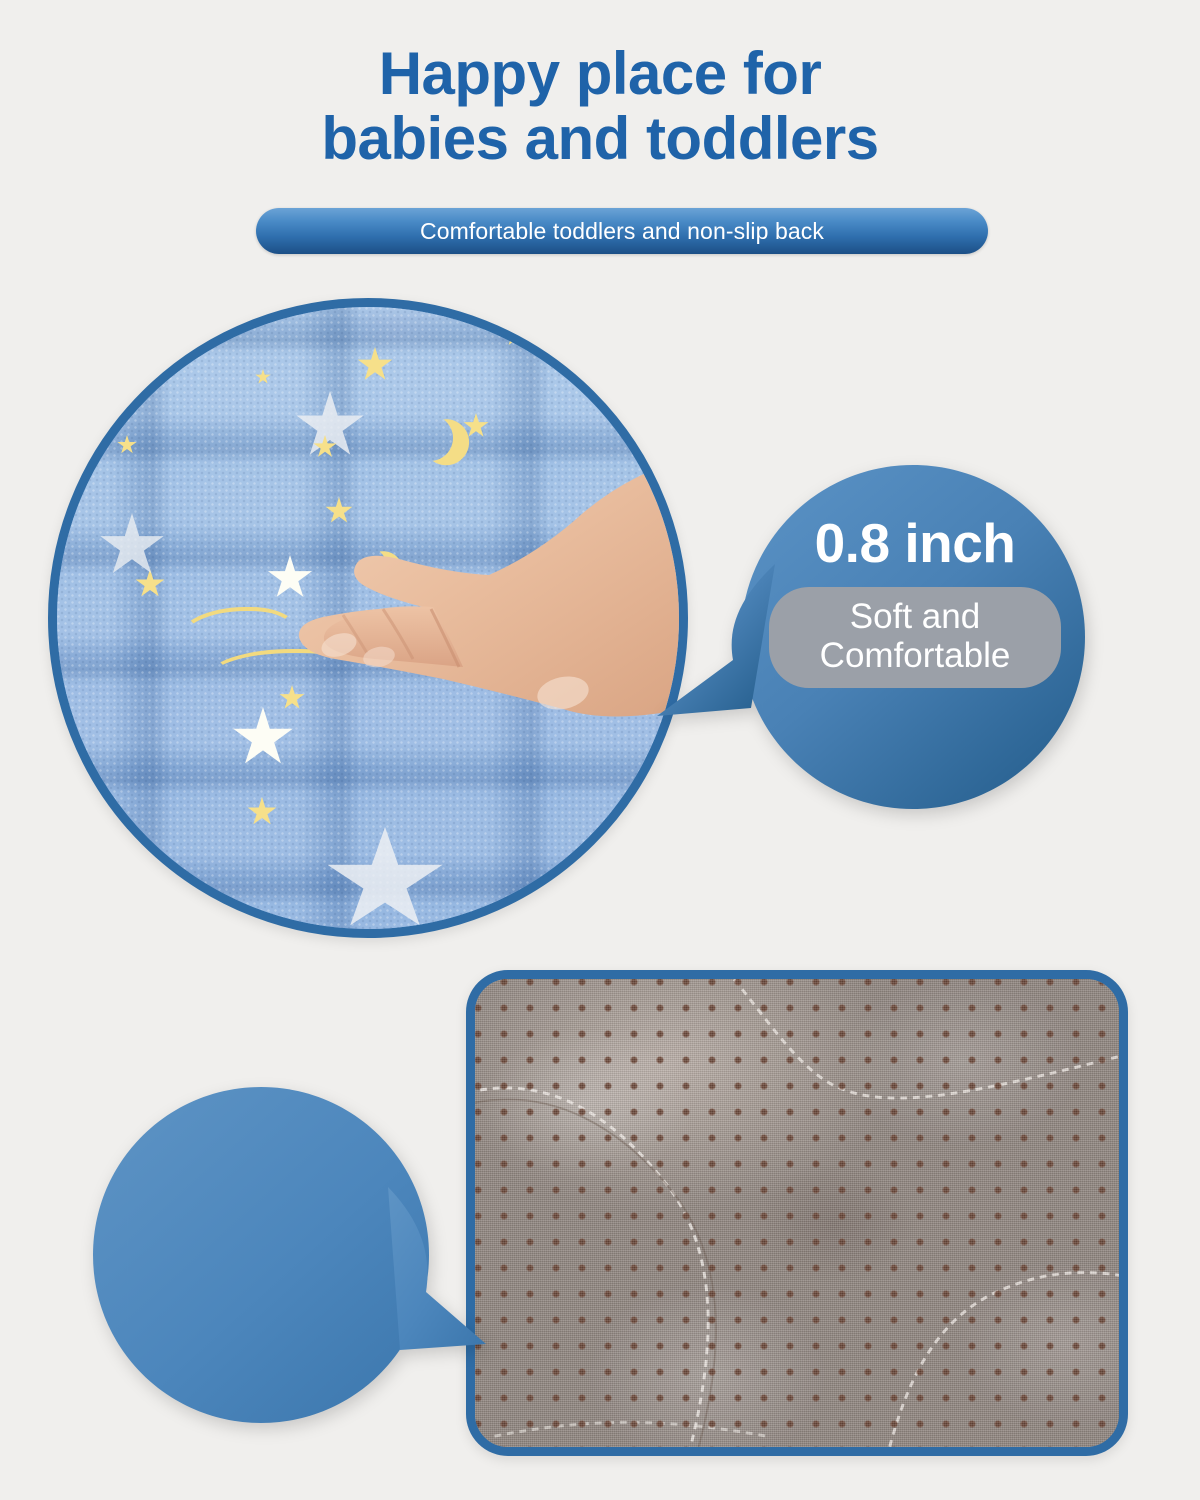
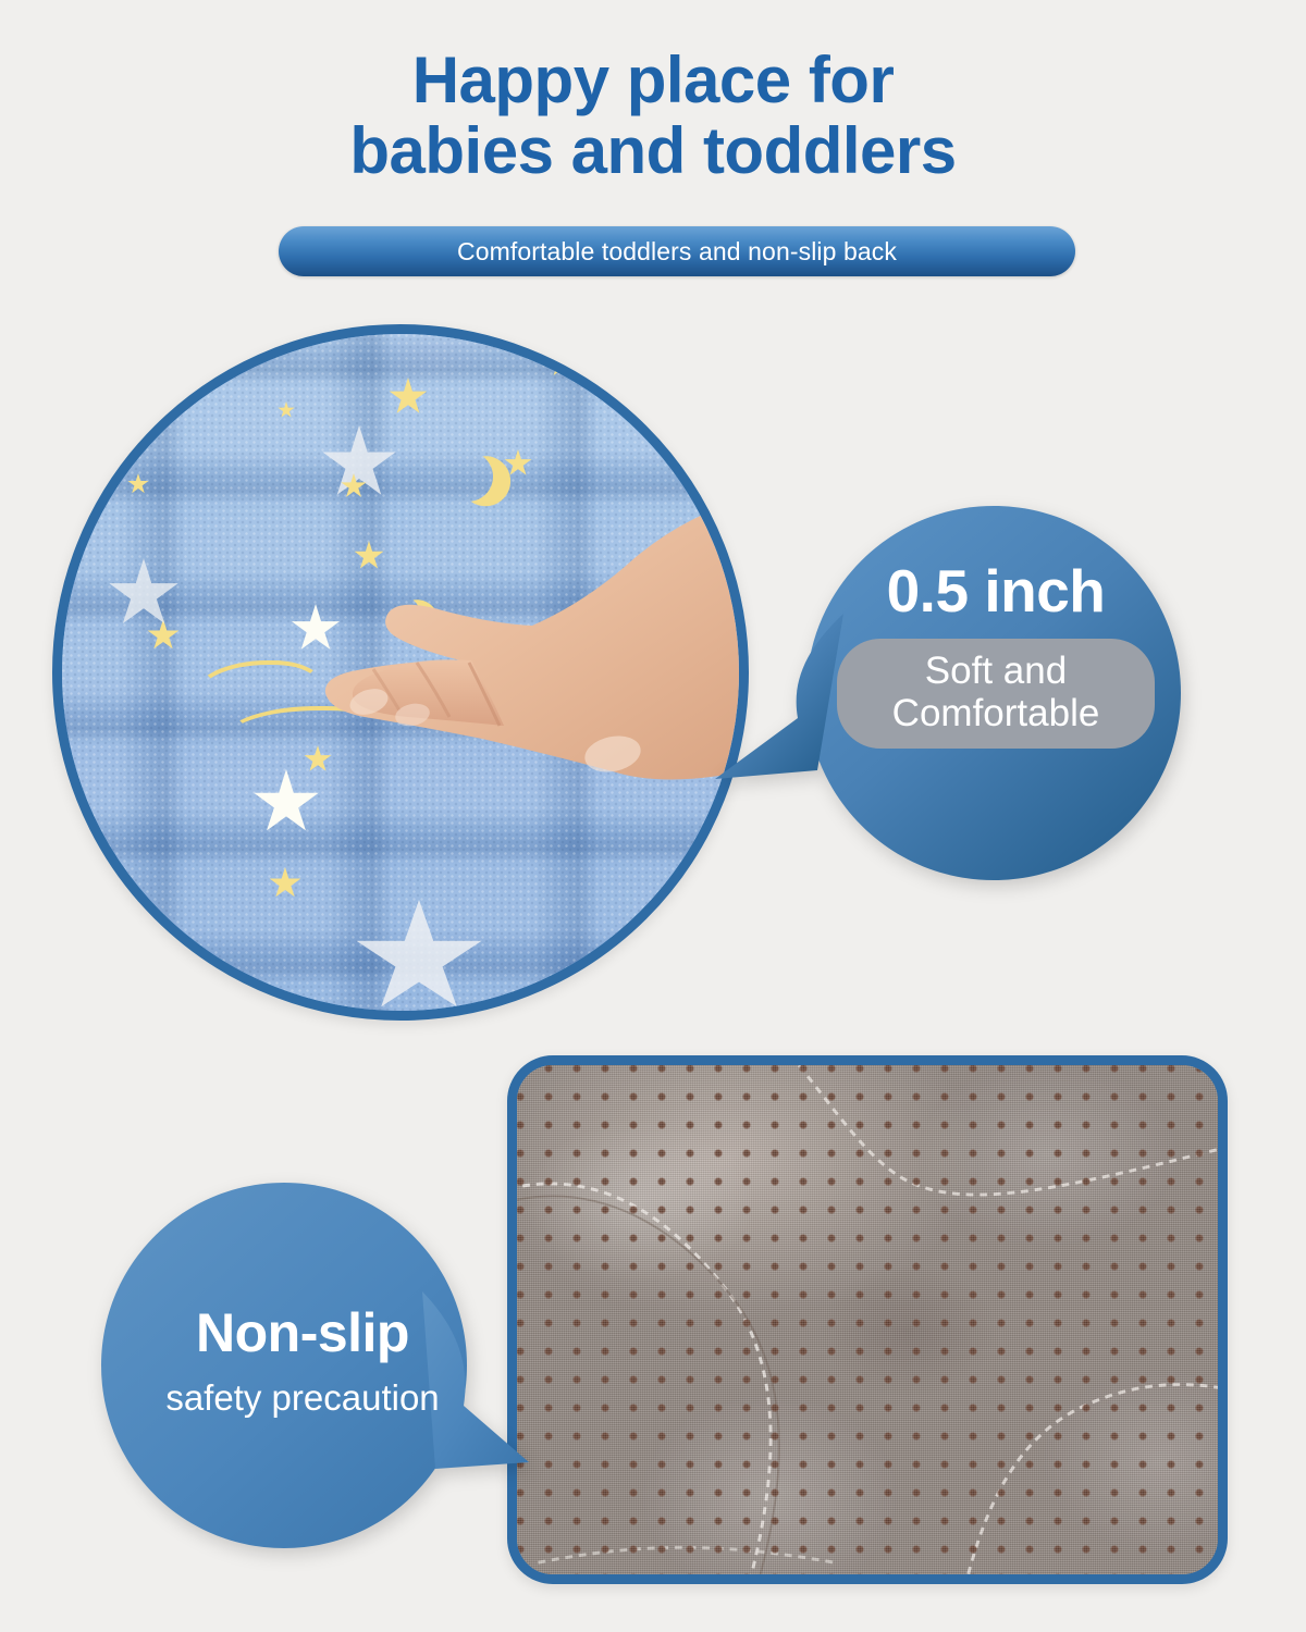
  Happy place for
  babies and toddlers
  Comfortable toddlers and non-slip back
- 0.8 inch
+ 0.5 inch
  Soft and
  Comfortable
+ Non-slip
+ safety precaution
